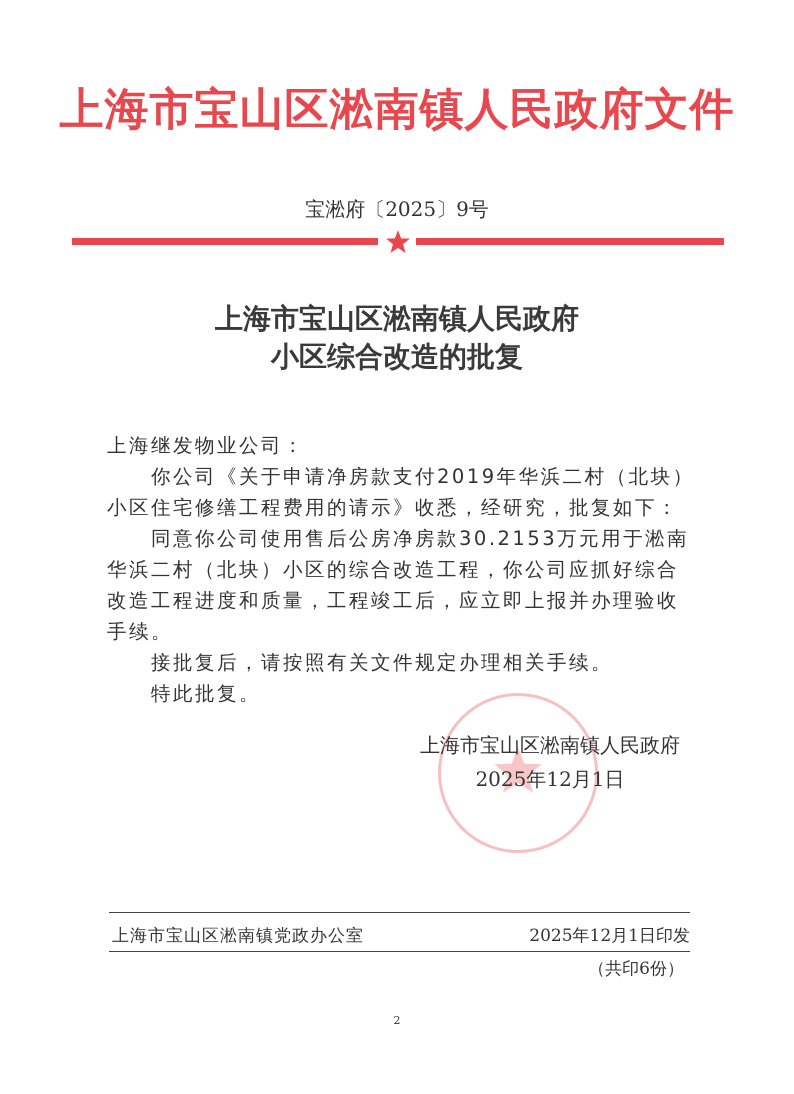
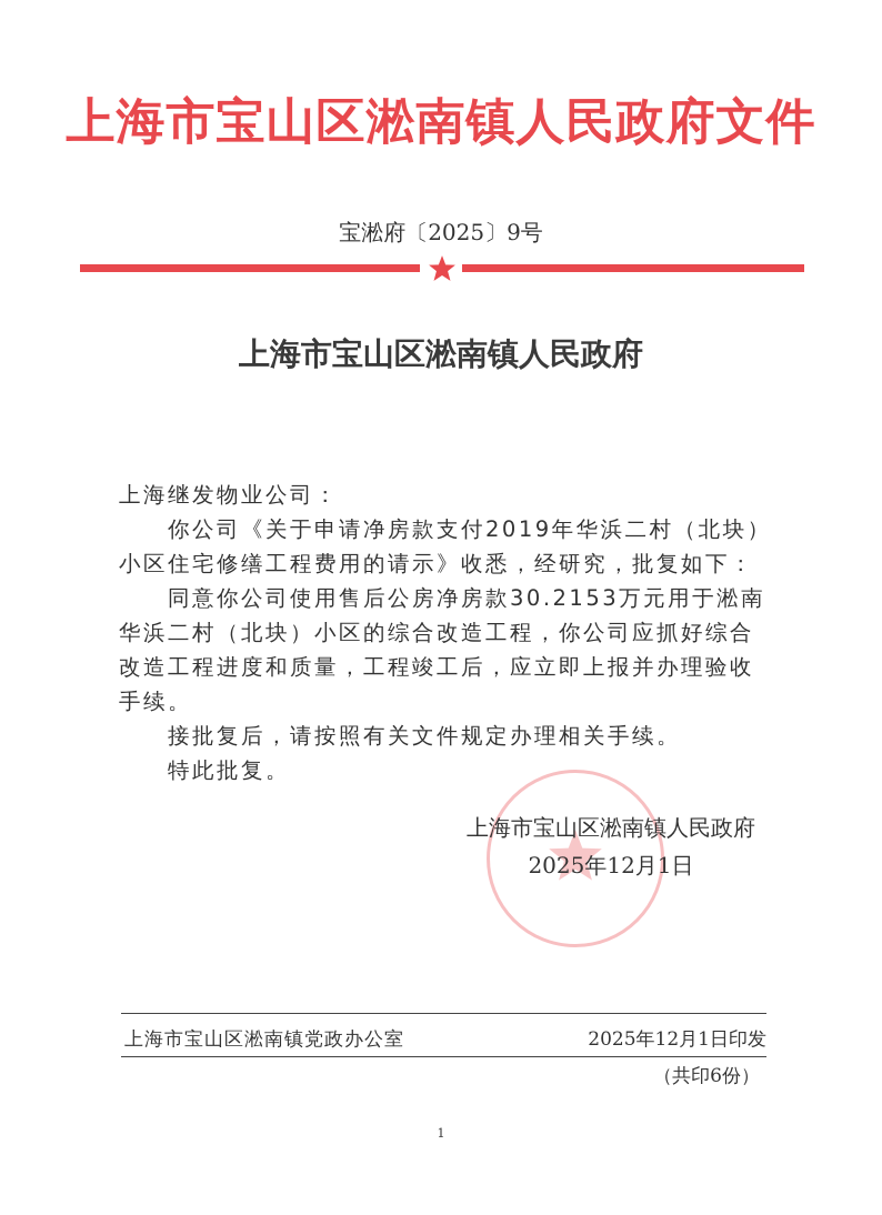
  上海市宝山区淞南镇人民政府文件
  宝淞府〔2025〕9号
  上海市宝山区淞南镇人民政府
- 小区综合改造的批复
  上海继发物业公司：
  你公司《关于申请净房款支付2019年华浜二村（北块）小区住宅修缮工程费用的请示》收悉，经研究，批复如下：
  同意你公司使用售后公房净房款30.2153万元用于淞南华浜二村（北块）小区的综合改造工程，你公司应抓好综合改造工程进度和质量，工程竣工后，应立即上报并办理验收手续。
  接批复后，请按照有关文件规定办理相关手续。
  特此批复。
  上海市宝山区淞南镇人民政府
  2025年12月1日
  上海市宝山区淞南镇党政办公室
  2025年12月1日印发
  （共印6份）
- 2
+ 1
